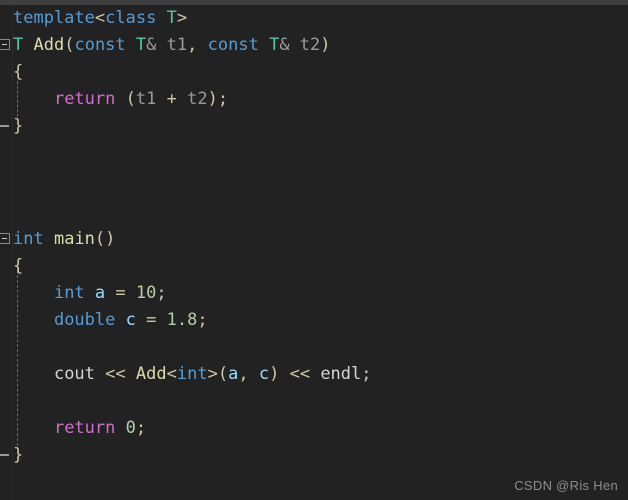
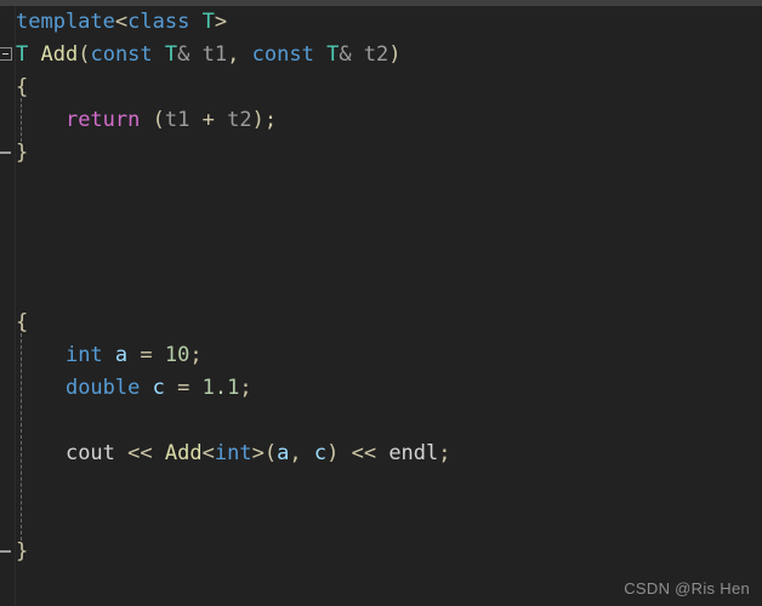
  template<class T>
  T Add(const T& t1, const T& t2)
  {
  return (t1 + t2);
  }
- int main()
  {
  int a = 10;
- double c = 1.8;
+ double c = 1.1;
  cout << Add<int>(a, c) << endl;
- return 0;
  }
  CSDN @Ris Hen
